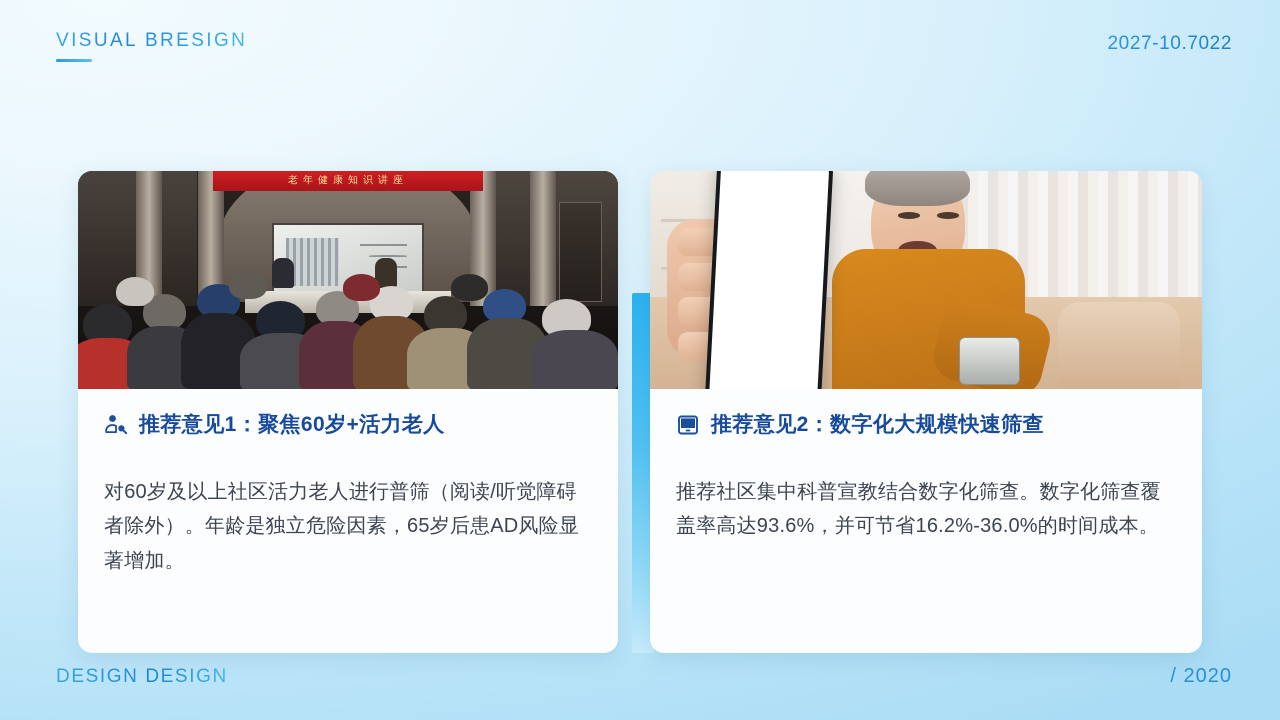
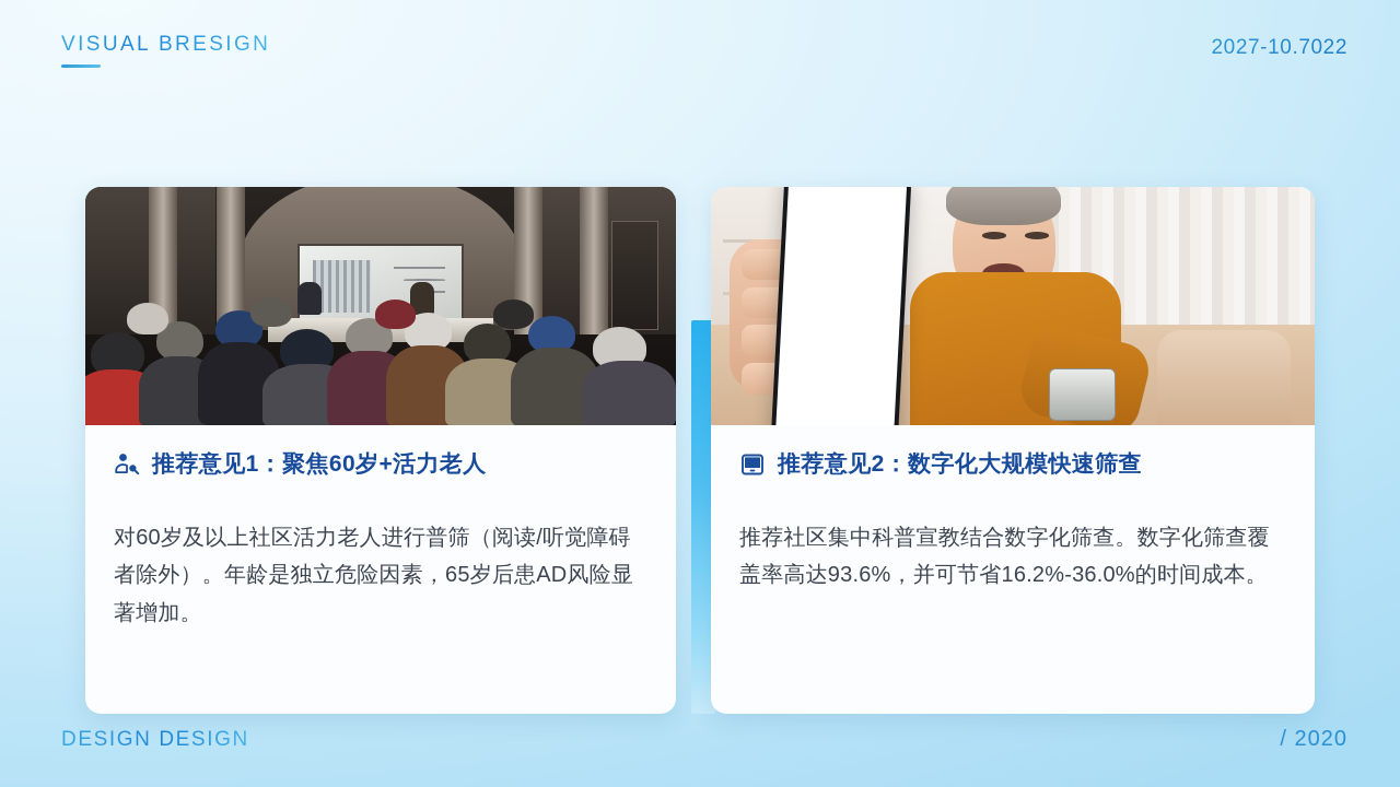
  VISUAL BRESIGN
  2027-10.7022
- 老年健康知识讲座
  推荐意见1：聚焦60岁+活力老人
  对60岁及以上社区活力老人进行普筛（阅读/听觉障碍者除外）。年龄是独立危险因素，65岁后患AD风险显著增加。
  推荐意见2：数字化大规模快速筛查
  推荐社区集中科普宣教结合数字化筛查。数字化筛查覆盖率高达93.6%，并可节省16.2%-36.0%的时间成本。
  DESIGN DESIGN
  / 2020
